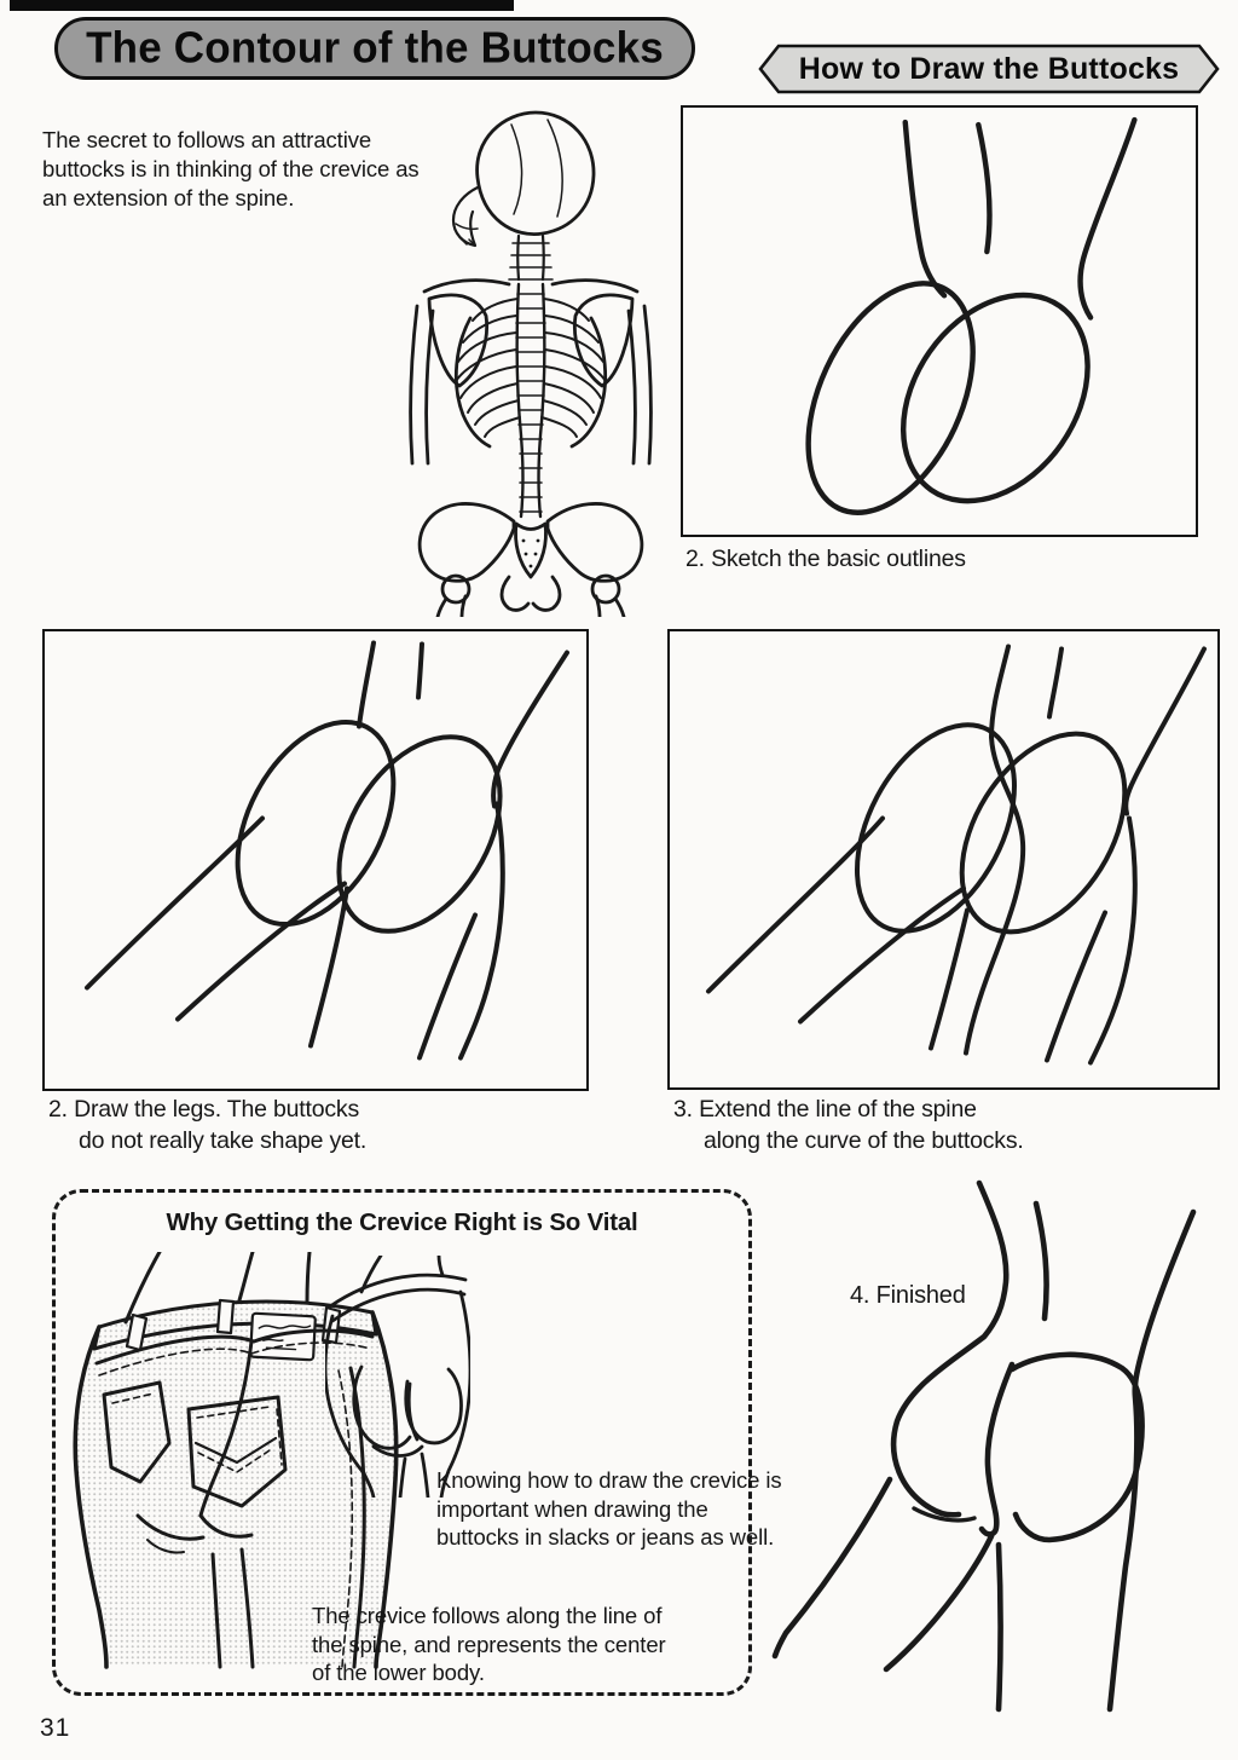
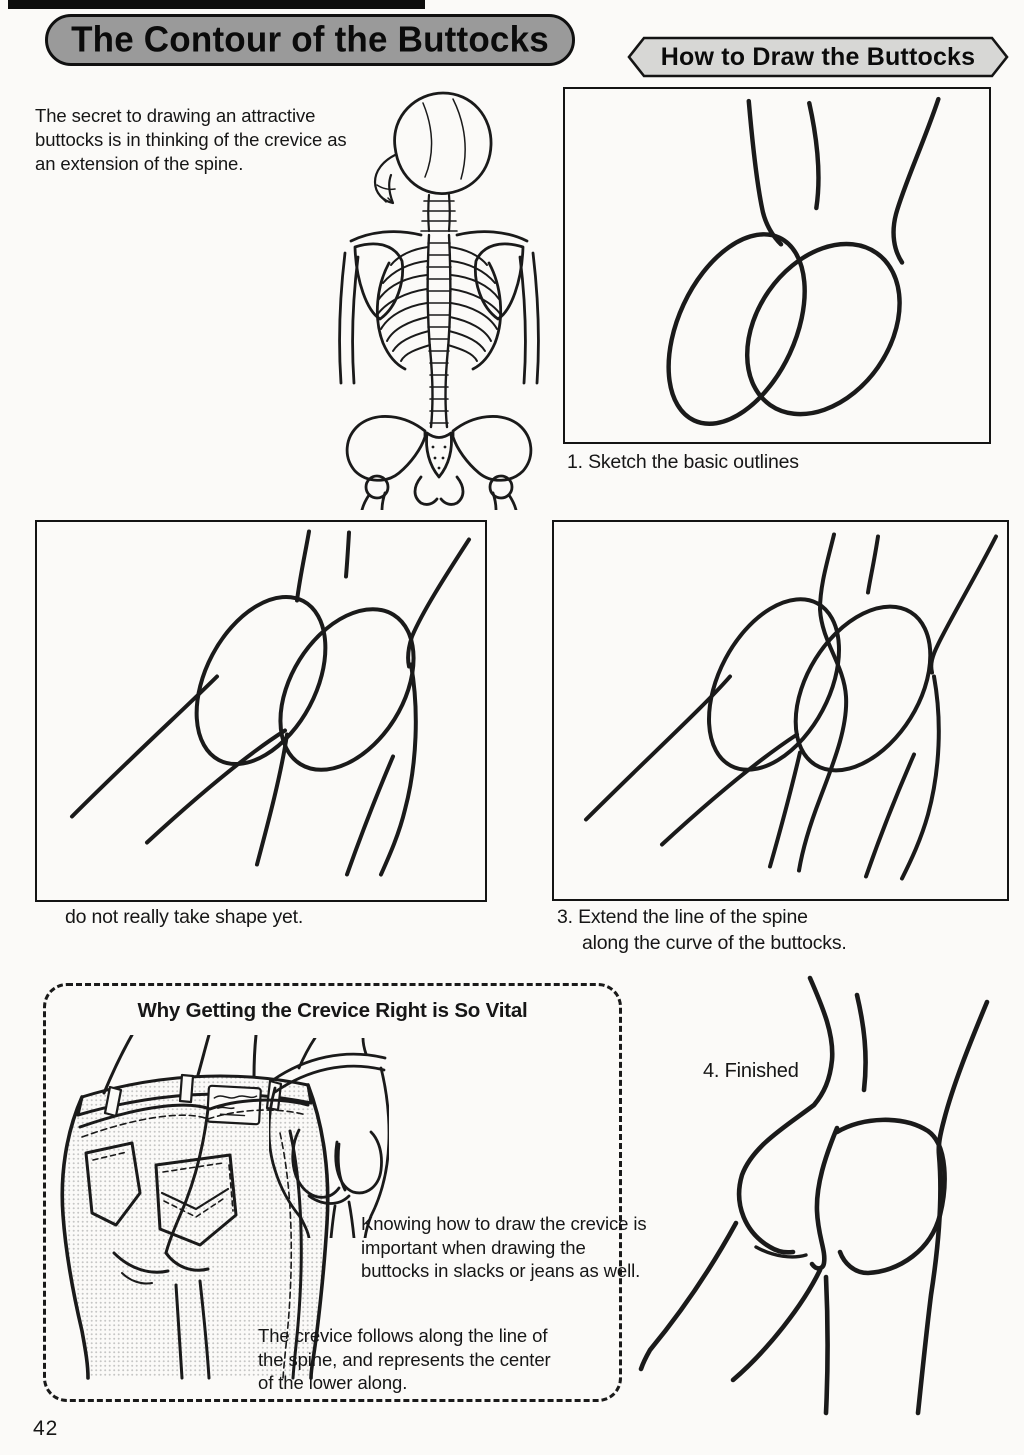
  The Contour of the Buttocks
  How to Draw the Buttocks
- The secret to follows an attractive buttocks is in thinking of the crevice as an extension of the spine.
+ The secret to drawing an attractive buttocks is in thinking of the crevice as an extension of the spine.
- 2. Sketch the basic outlines
+ 1. Sketch the basic outlines
- 2. Draw the legs. The buttocks
  do not really take shape yet.
  3. Extend the line of the spine
  along the curve of the buttocks.
  Why Getting the Crevice Right is So Vital
  Knowing how to draw the crevice is important when drawing the buttocks in slacks or jeans as well.
- The crevice follows along the line of the spine, and represents the center of the lower body.
+ The crevice follows along the line of the spine, and represents the center of the lower along.
  4. Finished
- 31
+ 42
